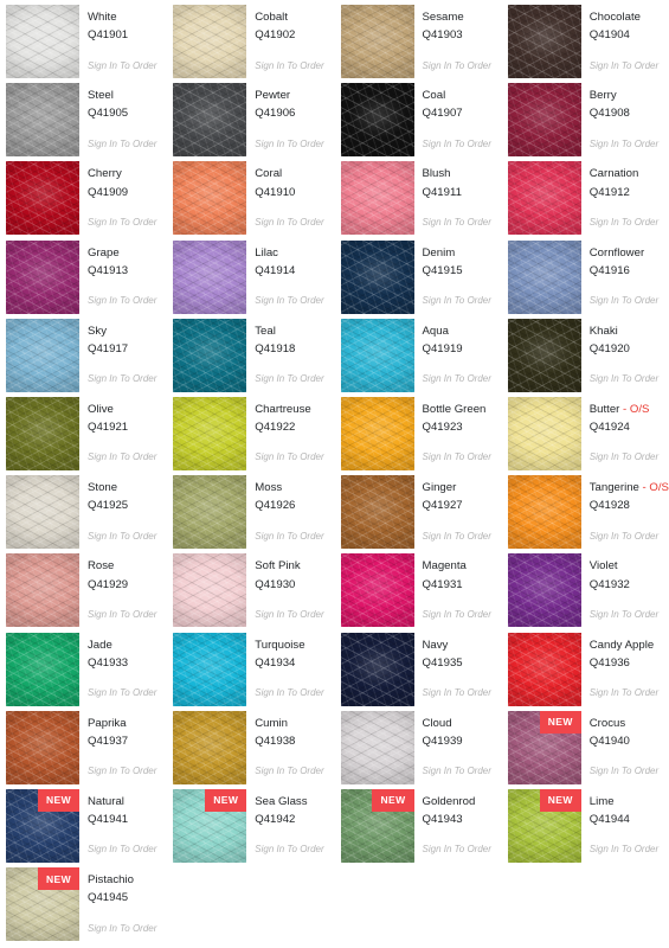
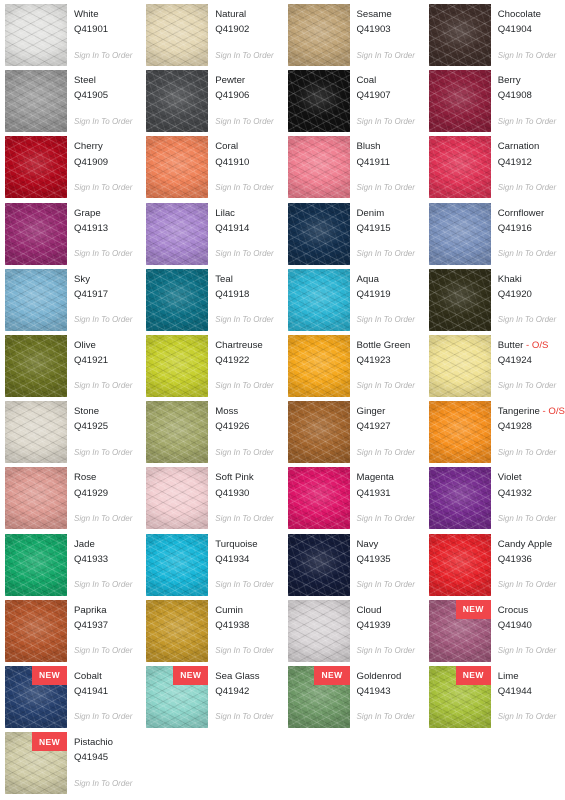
  White
  Q41901
  Sign In To Order
- Cobalt
+ Natural
  Q41902
  Sign In To Order
  Sesame
  Q41903
  Sign In To Order
  Chocolate
  Q41904
  Sign In To Order
  Steel
  Q41905
  Sign In To Order
  Pewter
  Q41906
  Sign In To Order
  Coal
  Q41907
  Sign In To Order
  Berry
  Q41908
  Sign In To Order
  Cherry
  Q41909
  Sign In To Order
  Coral
  Q41910
  Sign In To Order
  Blush
  Q41911
  Sign In To Order
  Carnation
  Q41912
  Sign In To Order
  Grape
  Q41913
  Sign In To Order
  Lilac
  Q41914
  Sign In To Order
  Denim
  Q41915
  Sign In To Order
  Cornflower
  Q41916
  Sign In To Order
  Sky
  Q41917
  Sign In To Order
  Teal
  Q41918
  Sign In To Order
  Aqua
  Q41919
  Sign In To Order
  Khaki
  Q41920
  Sign In To Order
  Olive
  Q41921
  Sign In To Order
  Chartreuse
  Q41922
  Sign In To Order
  Bottle Green
  Q41923
  Sign In To Order
  Butter - O/S
  Q41924
  Sign In To Order
  Stone
  Q41925
  Sign In To Order
  Moss
  Q41926
  Sign In To Order
  Ginger
  Q41927
  Sign In To Order
  Tangerine - O/S
  Q41928
  Sign In To Order
  Rose
  Q41929
  Sign In To Order
  Soft Pink
  Q41930
  Sign In To Order
  Magenta
  Q41931
  Sign In To Order
  Violet
  Q41932
  Sign In To Order
  Jade
  Q41933
  Sign In To Order
  Turquoise
  Q41934
  Sign In To Order
  Navy
  Q41935
  Sign In To Order
  Candy Apple
  Q41936
  Sign In To Order
  Paprika
  Q41937
  Sign In To Order
  Cumin
  Q41938
  Sign In To Order
  Cloud
  Q41939
  Sign In To Order
  NEW
  Crocus
  Q41940
  Sign In To Order
  NEW
- Natural
+ Cobalt
  Q41941
  Sign In To Order
  NEW
  Sea Glass
  Q41942
  Sign In To Order
  NEW
  Goldenrod
  Q41943
  Sign In To Order
  NEW
  Lime
  Q41944
  Sign In To Order
  NEW
  Pistachio
  Q41945
  Sign In To Order
